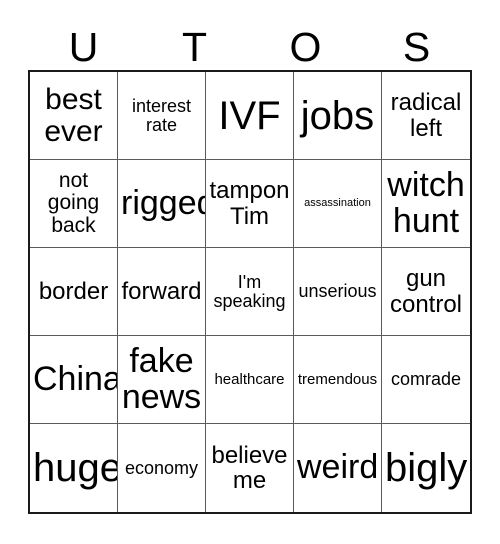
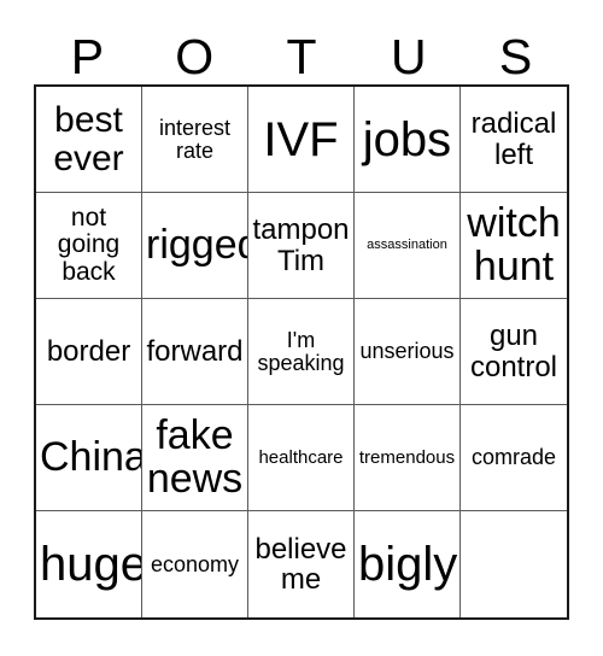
+ P
- U
+ O
  T
- O
+ U
  S
  best ever
  interest rate
  IVF
  jobs
  radical left
  not going back
  rigge
  tampon Tim
  assassination
  witch hunt
  border
  forward
  I'm speaking
  unserious
  gun control
  China
  fake news
  healthcare
  tremendous
  comrade
  huge
  economy
  believe me
- weird
  bigly
